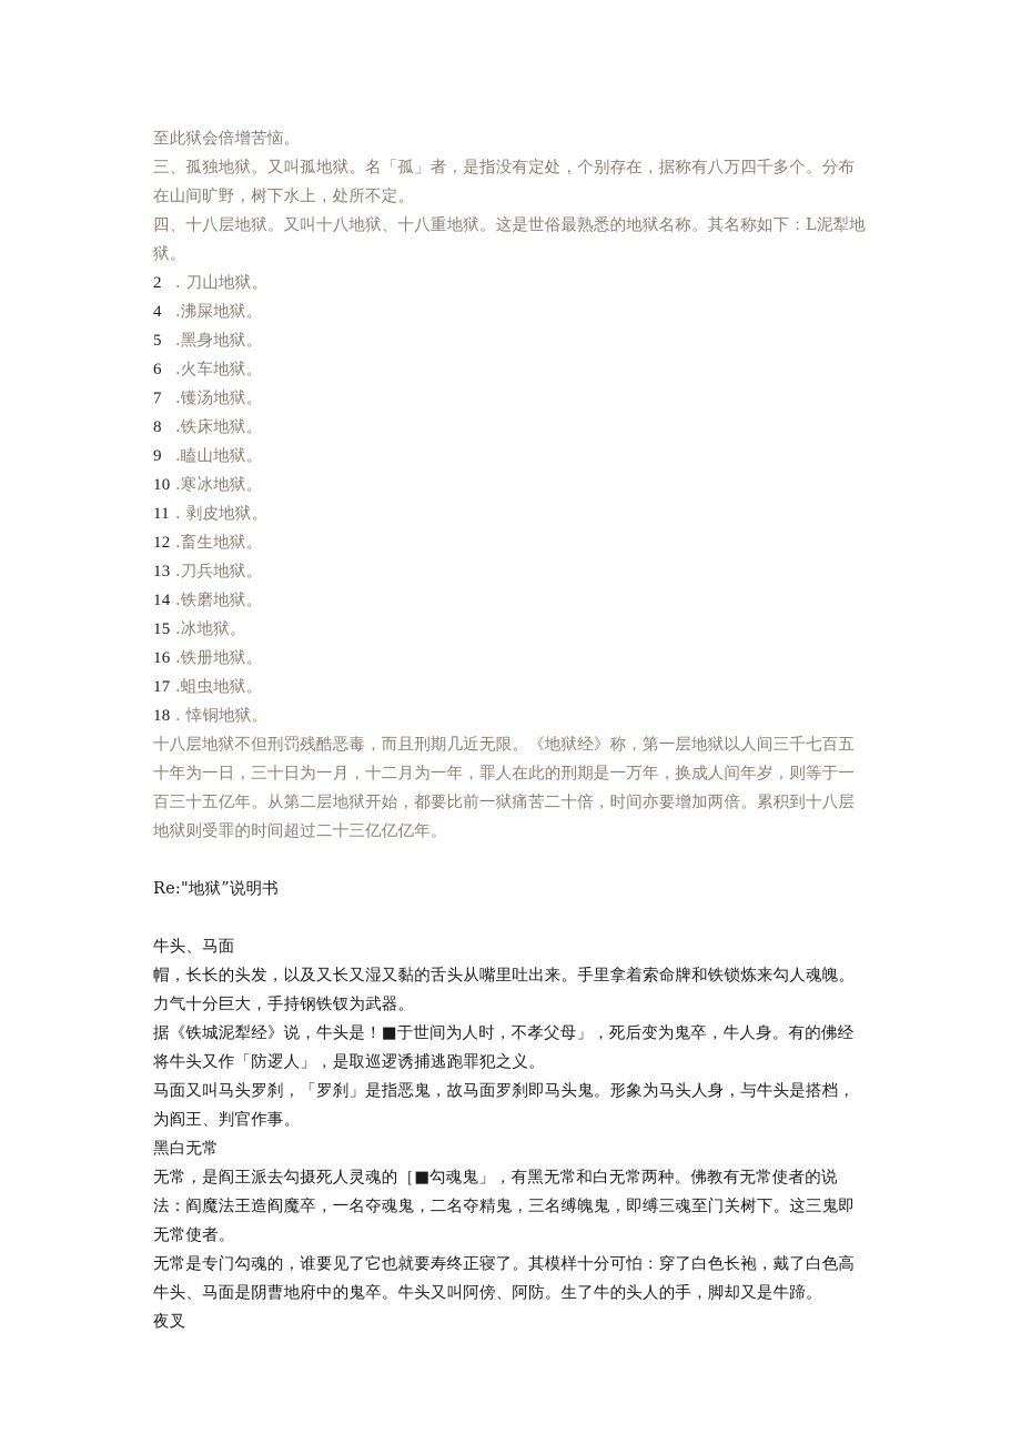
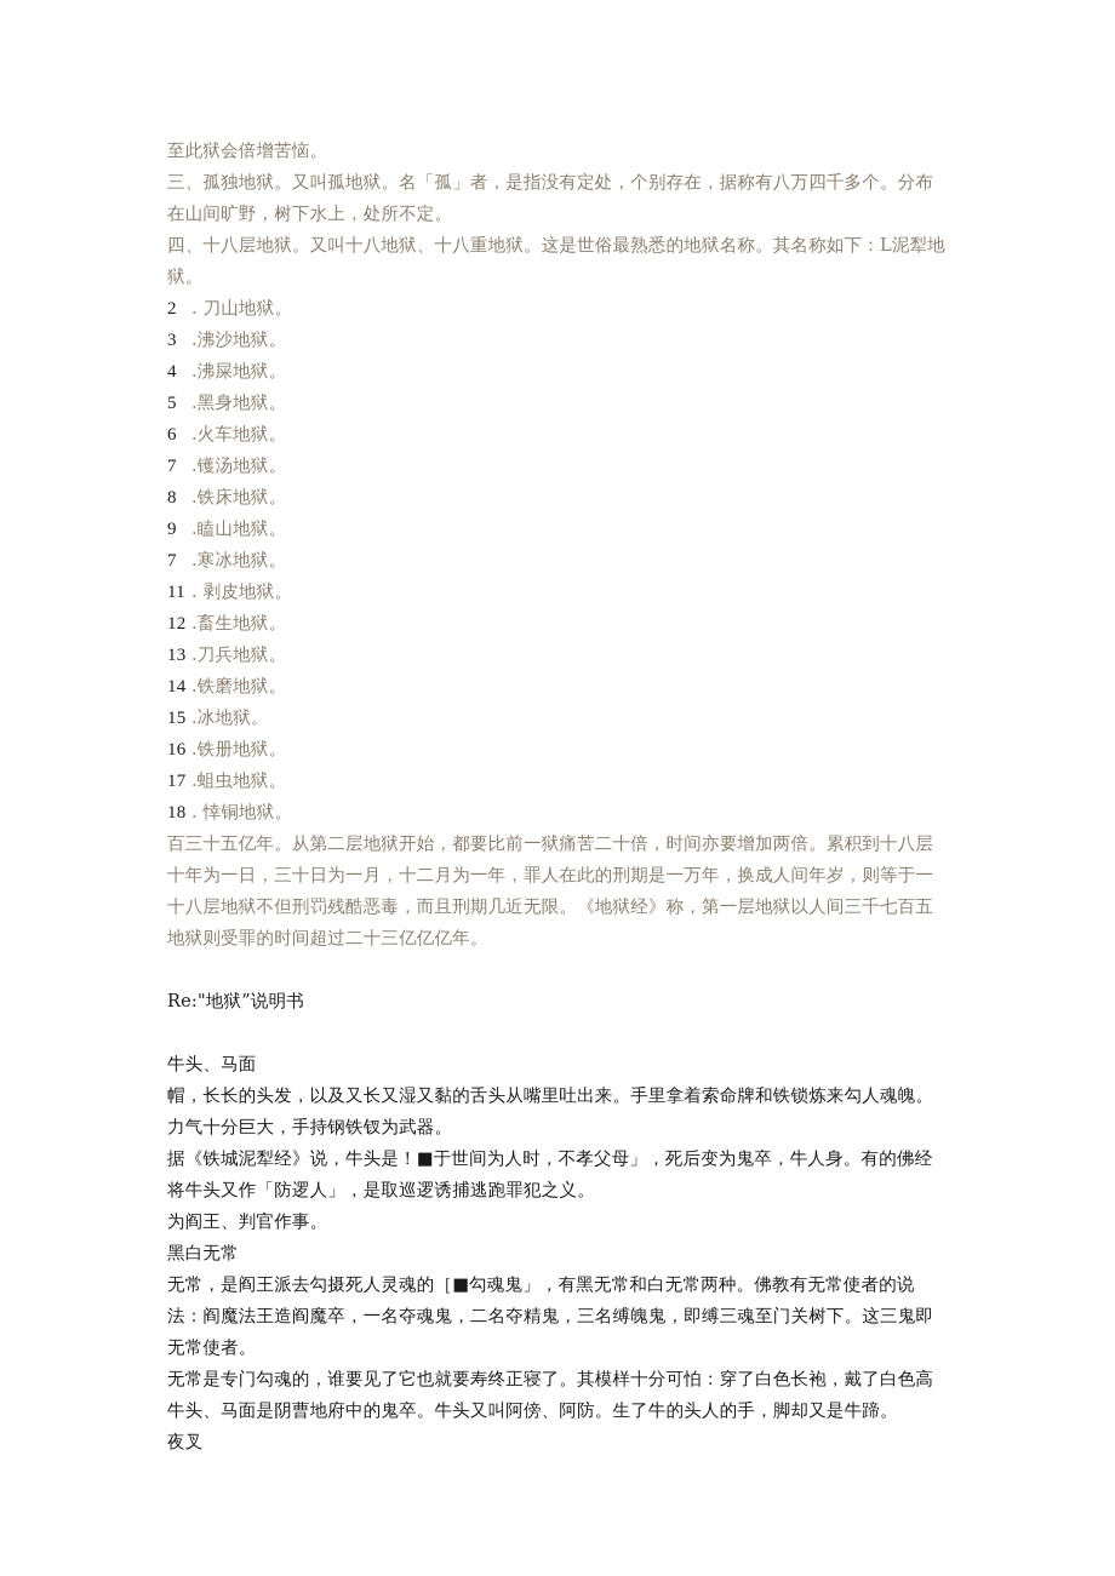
  至此狱会倍增苦恼。
  三、孤独地狱。又叫孤地狱。名「孤」者，是指没有定处，个别存在，据称有八万四千多个。分布
  在山间旷野，树下水上，处所不定。
  四、十八层地狱。又叫十八地狱、十八重地狱。这是世俗最熟悉的地狱名称。其名称如下：L泥犁地
  狱。
  2 . 刀山地狱。
+ 3 .沸沙地狱。
  4 .沸屎地狱。
  5 .黑身地狱。
  6 .火车地狱。
  7 .镬汤地狱。
  8 .铁床地狱。
  9 .瞌山地狱。
- 10 .寒冰地狱。
+ 7 .寒冰地狱。
  11 . 剥皮地狱。
  12 .畜生地狱。
  13 .刀兵地狱。
  14 .铁磨地狱。
  15 .冰地狱。
  16 .铁册地狱。
  17 .蛆虫地狱。
  18 . 悻铜地狱。
- 十八层地狱不但刑罚残酷恶毒，而且刑期几近无限。《地狱经》称，第一层地狱以人间三千七百五
+ 百三十五亿年。从第二层地狱开始，都要比前一狱痛苦二十倍，时间亦要增加两倍。累积到十八层
  十年为一日，三十日为一月，十二月为一年，罪人在此的刑期是一万年，换成人间年岁，则等于一
- 百三十五亿年。从第二层地狱开始，都要比前一狱痛苦二十倍，时间亦要增加两倍。累积到十八层
+ 十八层地狱不但刑罚残酷恶毒，而且刑期几近无限。《地狱经》称，第一层地狱以人间三千七百五
  地狱则受罪的时间超过二十三亿亿亿年。
  Re:"地狱”说明书
  牛头、马面
  帽，长长的头发，以及又长又湿又黏的舌头从嘴里吐出来。手里拿着索命牌和铁锁炼来勾人魂魄。
  力气十分巨大，手持钢铁钗为武器。
  据《铁城泥犁经》说，牛头是！■于世间为人时，不孝父母」，死后变为鬼卒，牛人身。有的佛经
  将牛头又作「防逻人」，是取巡逻诱捕逃跑罪犯之义。
- 马面又叫马头罗刹，「罗刹」是指恶鬼，故马面罗刹即马头鬼。形象为马头人身，与牛头是搭档，
  为阎王、判官作事。
  黑白无常
  无常，是阎王派去勾摄死人灵魂的［■勾魂鬼」，有黑无常和白无常两种。佛教有无常使者的说
  法：阎魔法王造阎魔卒，一名夺魂鬼，二名夺精鬼，三名缚魄鬼，即缚三魂至门关树下。这三鬼即
  无常使者。
  无常是专门勾魂的，谁要见了它也就要寿终正寝了。其模样十分可怕：穿了白色长袍，戴了白色高
  牛头、马面是阴曹地府中的鬼卒。牛头又叫阿傍、阿防。生了牛的头人的手，脚却又是牛蹄。
  夜叉
